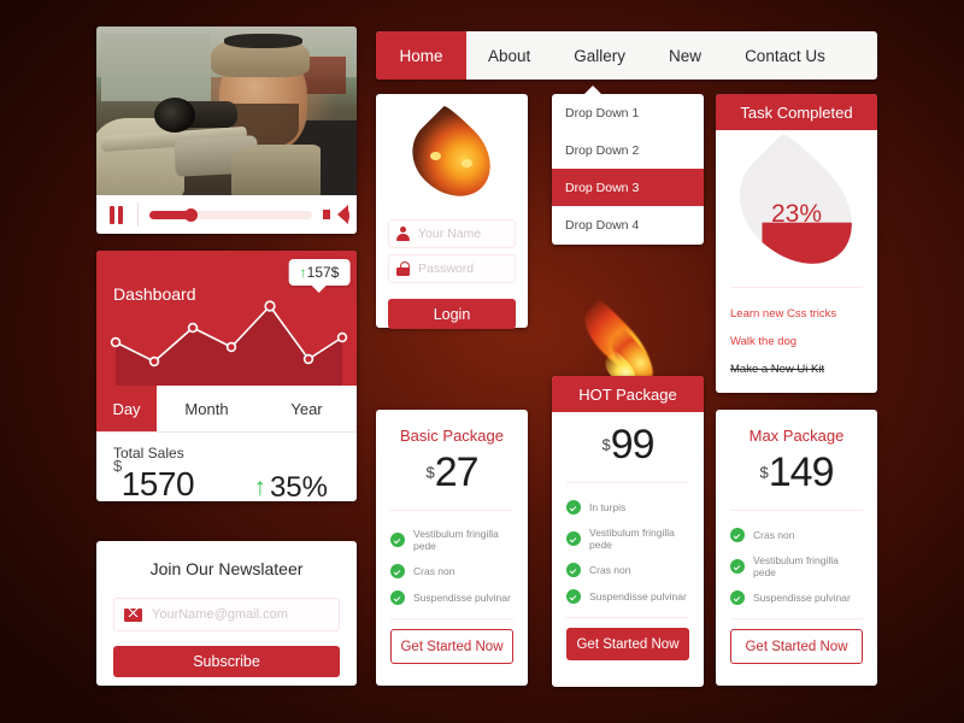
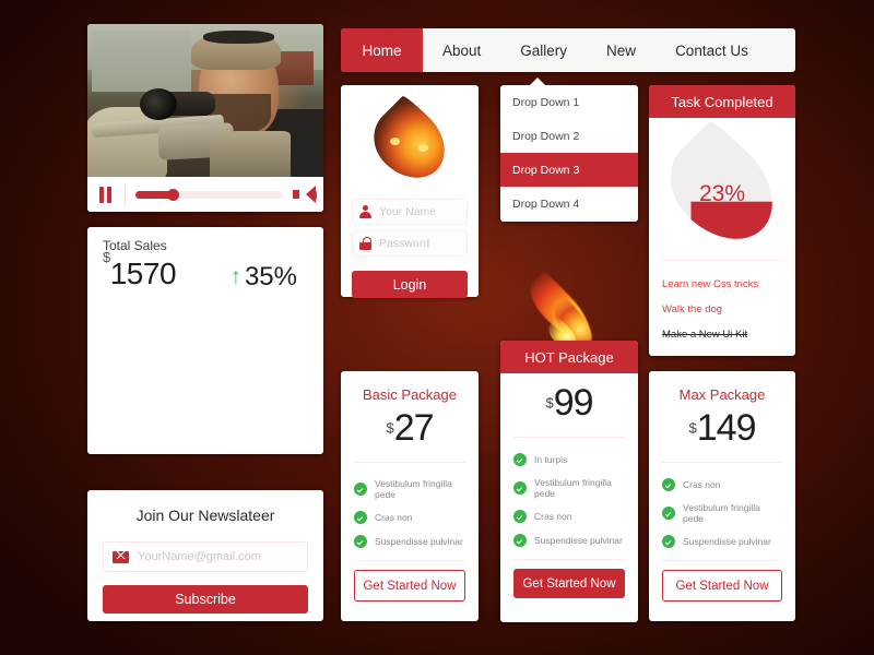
- Dashboard
- ↑157$
- Day
- Month
- Year
  Total Sales
  $1570
  ↑
  35%
  Join Our Newslateer
  YourName@gmail.com
  Subscribe
  Home
  About
  Gallery
  New
  Contact Us
  Your Name
  Password
  Login
  Drop Down 1
  Drop Down 2
  Drop Down 3
  Drop Down 4
  Task Completed
  23%
  Learn new Css tricks
  Walk the dog
  Make a New Ui Kit
  Basic Package
  $27
  Vestibulum fringilla pede
  Cras non
  Suspendisse pulvinar
  Get Started Now
  HOT Package
  $99
  In turpis
  Vestibulum fringilla pede
  Cras non
  Suspendisse pulvinar
  Get Started Now
  Max Package
  $149
  Cras non
  Vestibulum fringilla pede
  Suspendisse pulvinar
  Get Started Now
